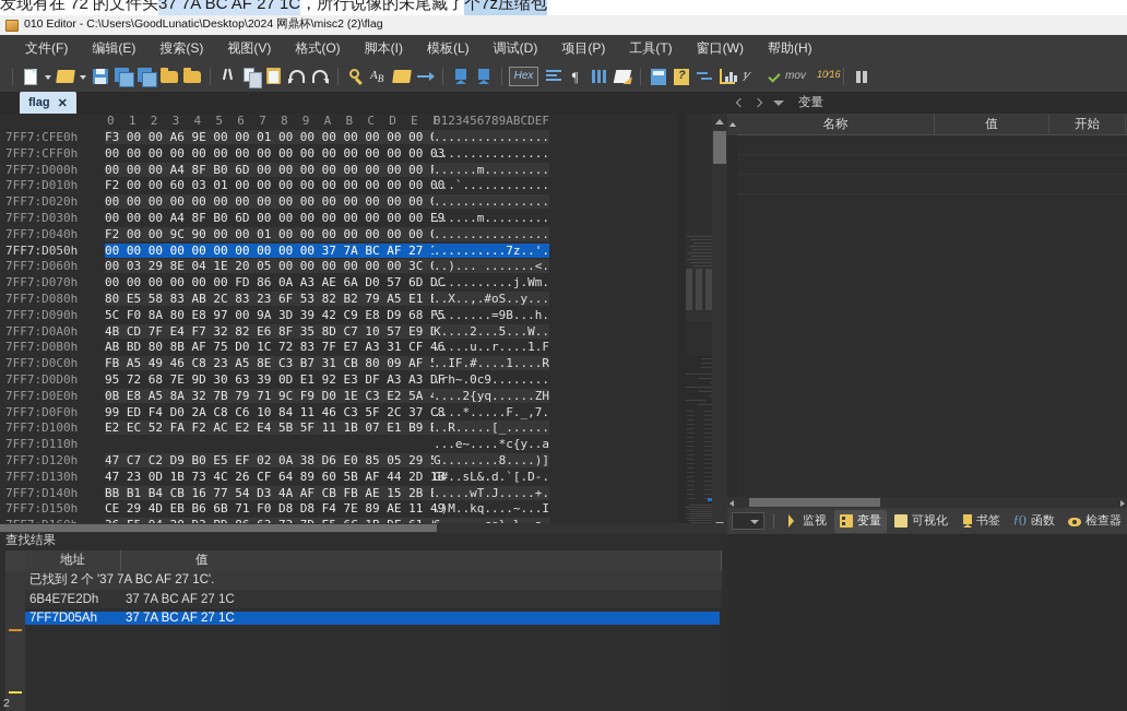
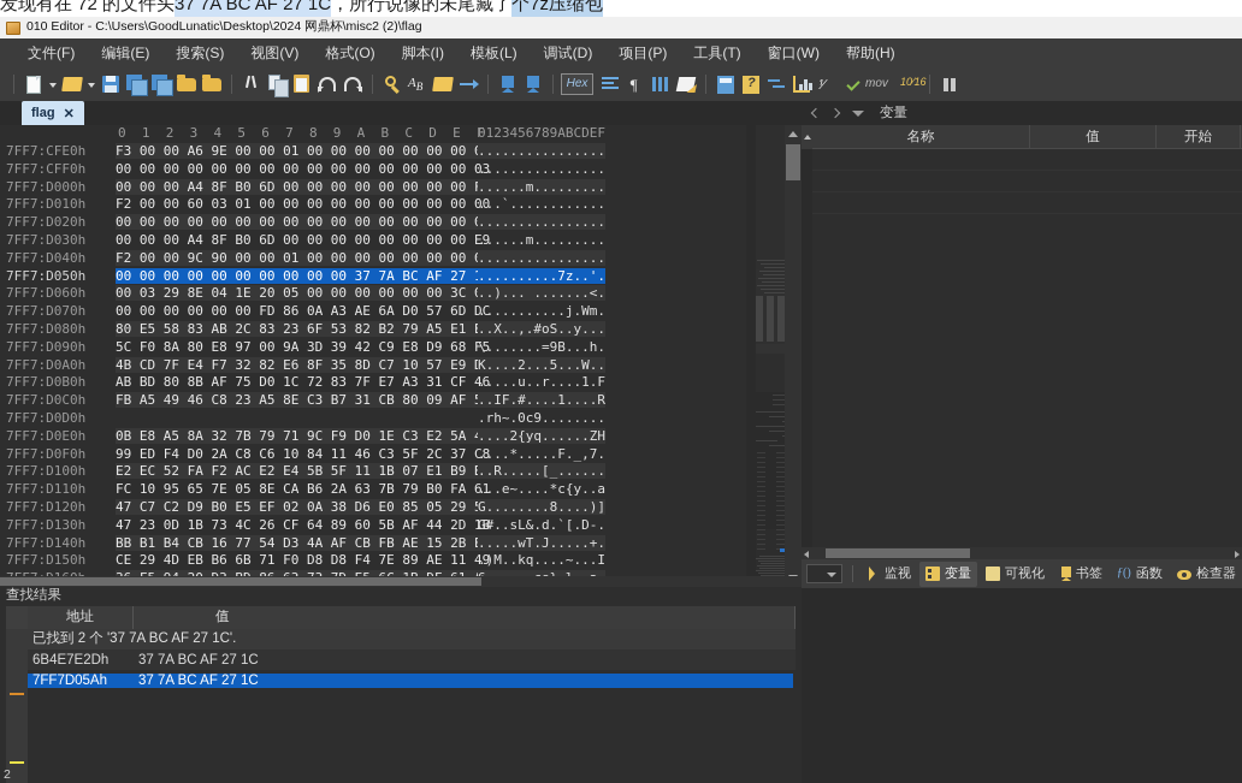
  发现有在 72 的文件头 37 7A BC AF 27 1C ，所行说像的未尾藏了 个7z压缩包
  010 Editor - C:\Users\GoodLunatic\Desktop\2024 网鼎杯\misc2 (2)\flag
  文件(F)
  编辑(E)
  搜索(S)
  视图(V)
  格式(O)
  脚本(I)
  模板(L)
  调试(D)
  项目(P)
  工具(T)
  窗口(W)
  帮助(H)
  AB
  Hex
  ¶
  ⅟
  mov
  10⁄16
  flag
  ✕
  0 1 2 3 4 5 6 7 8 9 A B C D E F
  0123456789ABCDEF
  7FF7:CFE0h
  F3 00 00 A6 9E 00 00 01 00 00 00 00 00 00 00
  ................
  7FF7:CFF0h
  00 00 00 00 00 00 00 00 00 00 00 00 00 00 00 03
  ................
  7FF7:D000h
  00 00 00 A4 8F B0 6D 00 00 00 00 00 00 00 00
  ......m.........
  7FF7:D010h
  F2 00 00 60 03 01 00 00 00 00 00 00 00 00 00 00
  ...`............
  7FF7:D020h
  00 00 00 00 00 00 00 00 00 00 00 00 00 00 00
  ................
  7FF7:D030h
  00 00 00 A4 8F B0 6D 00 00 00 00 00 00 00 00 E9
  ......m.........
  7FF7:D040h
  F2 00 00 9C 90 00 00 01 00 00 00 00 00 00 00
  ................
  7FF7:D050h
  00 00 00 00 00 00 00 00 00 00 37 7A BC AF 27
  ..........7z..'.
  7FF7:D060h
  00 03 29 8E 04 1E 20 05 00 00 00 00 00 00 3C
  ..)... .......<.
  7FF7:D070h
  00 00 00 00 00 00 FD 86 0A A3 AE 6A D0 57 6D DC
  ...........j.Wm.
  7FF7:D080h
  80 E5 58 83 AB 2C 83 23 6F 53 82 B2 79 A5 E1
  ..X..,.#oS..y...
  7FF7:D090h
  5C F0 8A 80 E8 97 00 9A 3D 39 42 C9 E8 D9 68 F5
  \.......=9B...h.
  7FF7:D0A0h
  4B CD 7F E4 F7 32 82 E6 8F 35 8D C7 10 57 E9
  K....2...5...W..
  7FF7:D0B0h
  AB BD 80 8B AF 75 D0 1C 72 83 7F E7 A3 31 CF 46
  .....u..r....1.F
  7FF7:D0C0h
  FB A5 49 46 C8 23 A5 8E C3 B7 31 CB 80 09 AF
  ..IF.#....1....R
  7FF7:D0D0h
- 95 72 68 7E 9D 30 63 39 0D E1 92 E3 DF A3 A3 DF
  .rh~.0c9........
  7FF7:D0E0h
  0B E8 A5 8A 32 7B 79 71 9C F9 D0 1E C3 E2 5A
  ....2{yq......ZH
  7FF7:D0F0h
  99 ED F4 D0 2A C8 C6 10 84 11 46 C3 5F 2C 37 C8
  ....*.....F._,7.
  7FF7:D100h
  E2 EC 52 FA F2 AC E2 E4 5B 5F 11 1B 07 E1 B9
  ..R.....[_......
  7FF7:D110h
+ FC 10 95 65 7E 05 8E CA B6 2A 63 7B 79 B0 FA 61
  ...e~....*c{y..a
  7FF7:D120h
  47 C7 C2 D9 B0 E5 EF 02 0A 38 D6 E0 85 05 29
  G........8....)]
  7FF7:D130h
  47 23 0D 1B 73 4C 26 CF 64 89 60 5B AF 44 2D 1B
  G#..sL&.d.`[.D-.
  7FF7:D140h
  BB B1 B4 CB 16 77 54 D3 4A AF CB FB AE 15 2B
  .....wT.J.....+.
  7FF7:D150h
  CE 29 4D EB B6 6B 71 F0 D8 D8 F4 7E 89 AE 11 49
  .)M..kq....~...I
  变量
  名称
  值
  开始
  监视
  变量
  可视化
  书签
  ƒ()
  函数
  检查器
  查找结果
  地址
  值
  已找到 2 个 '37 7A BC AF 27 1C'.
  6B4E7E2Dh
  37 7A BC AF 27 1C
  7FF7D05Ah
  37 7A BC AF 27 1C
  2
